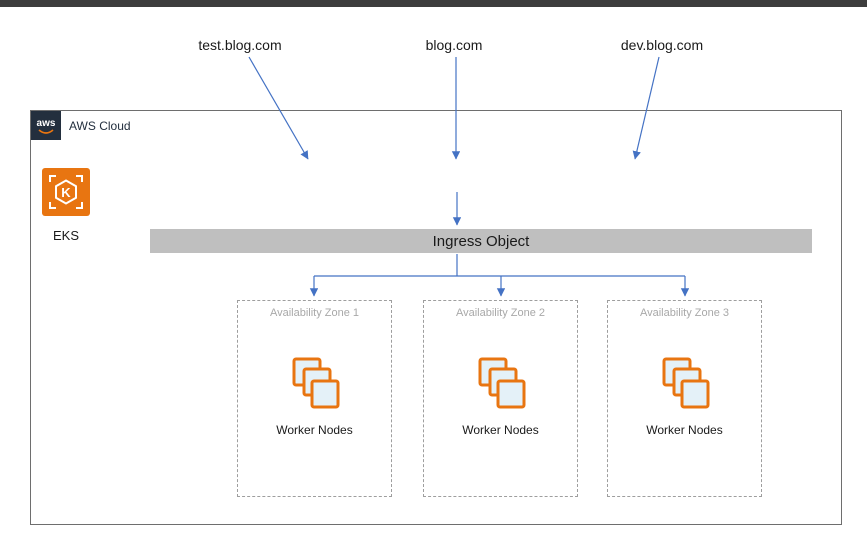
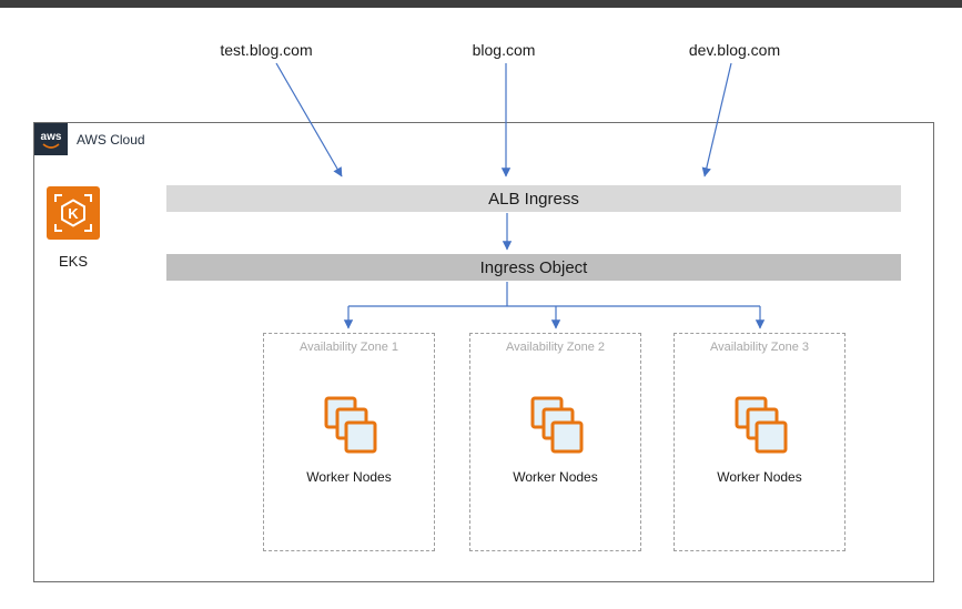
  test.blog.com
  blog.com
  dev.blog.com
  aws
  AWS Cloud
  K
  EKS
+ ALB Ingress
  Ingress Object
  Availability Zone 1
  Worker Nodes
  Availability Zone 2
  Worker Nodes
  Availability Zone 3
  Worker Nodes
